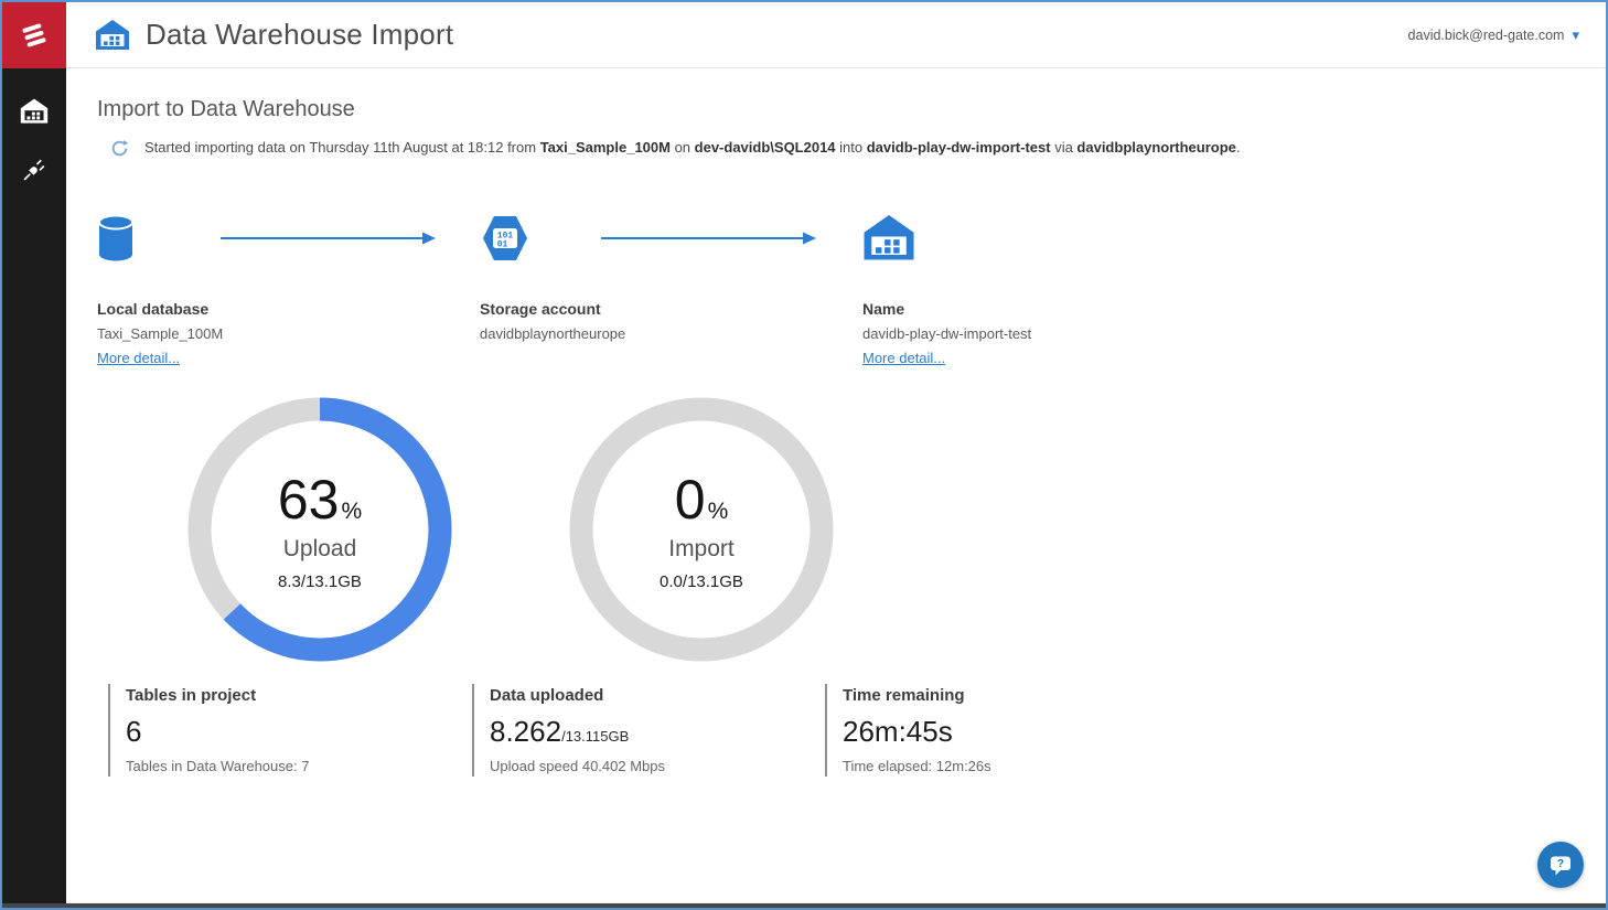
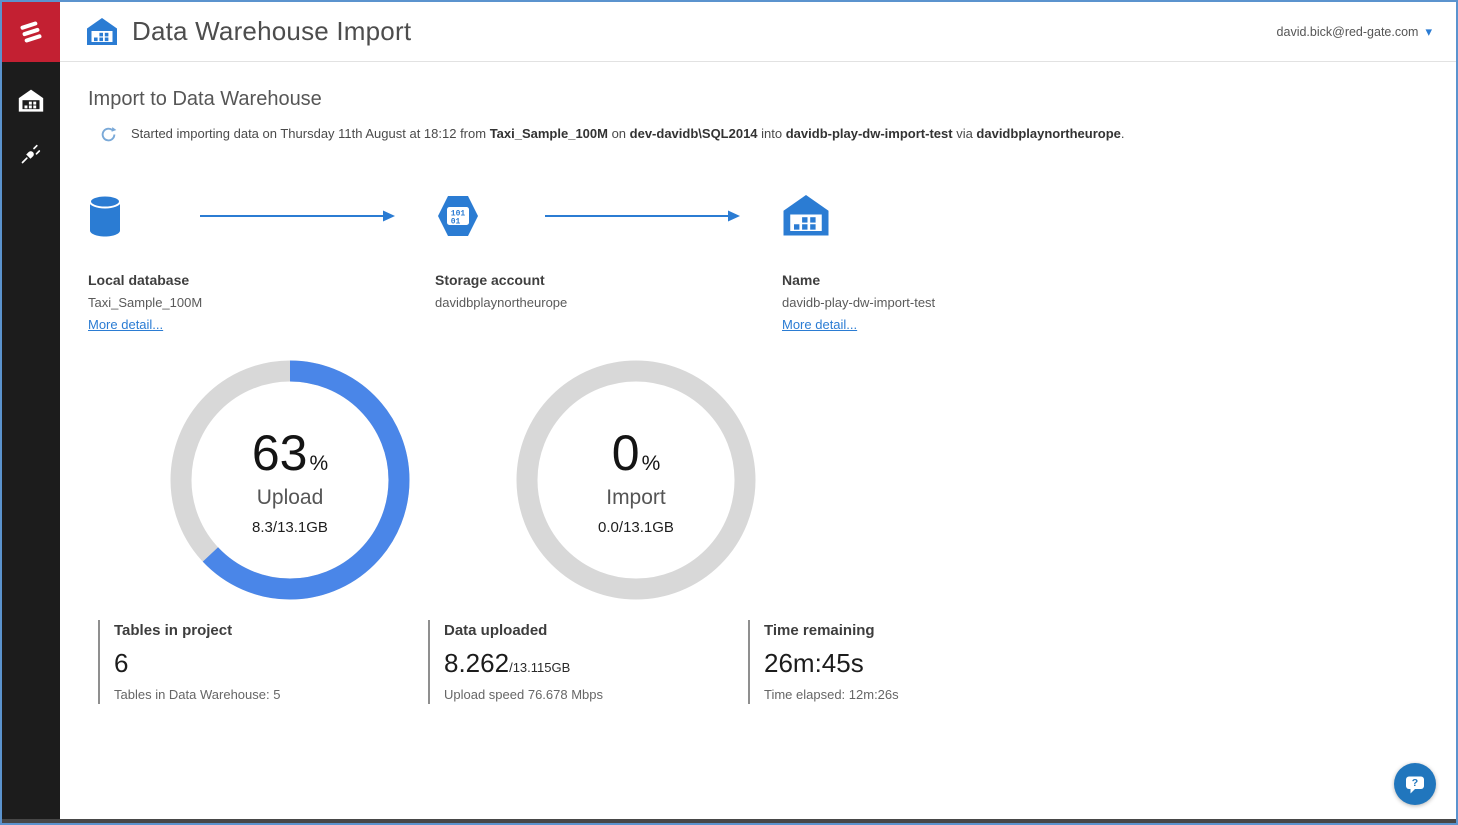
  Data Warehouse Import
  david.bick@red-gate.com
  ▾
  Import to Data Warehouse
  Started importing data on Thursday 11th August at 18:12 from Taxi_Sample_100M on dev-davidb\SQL2014 into davidb-play-dw-import-test via davidbplaynortheurope.
  Local database
  Taxi_Sample_100M
  More detail...
  101
  01
  Storage account
  davidbplaynortheurope
  Name
  davidb-play-dw-import-test
  More detail...
  63%
  Upload
  8.3/13.1GB
  0%
  Import
  0.0/13.1GB
  Tables in project
  6
- Tables in Data Warehouse: 7
+ Tables in Data Warehouse: 5
  Data uploaded
  8.262/13.115GB
- Upload speed 40.402 Mbps
+ Upload speed 76.678 Mbps
  Time remaining
  26m:45s
  Time elapsed: 12m:26s
  ?
